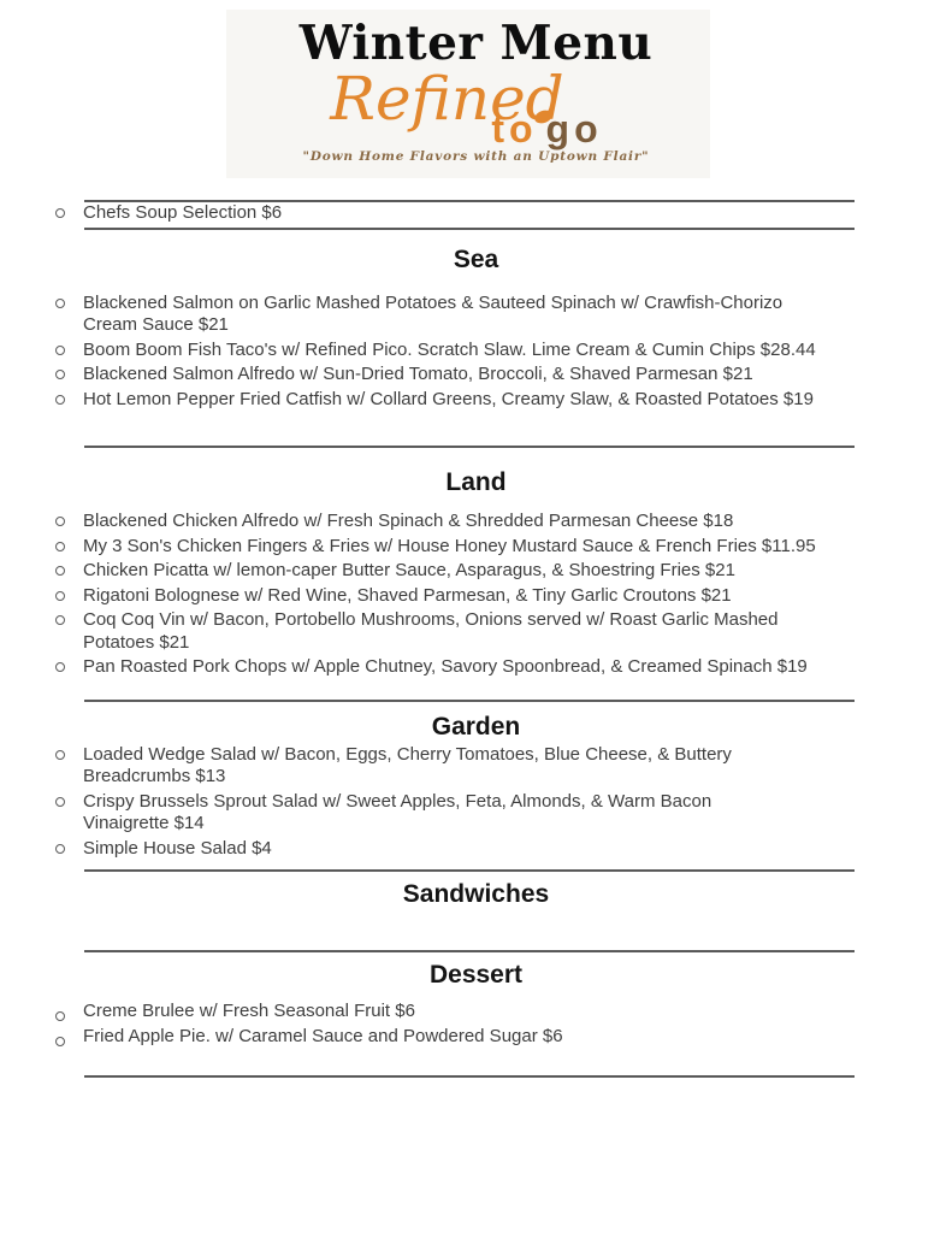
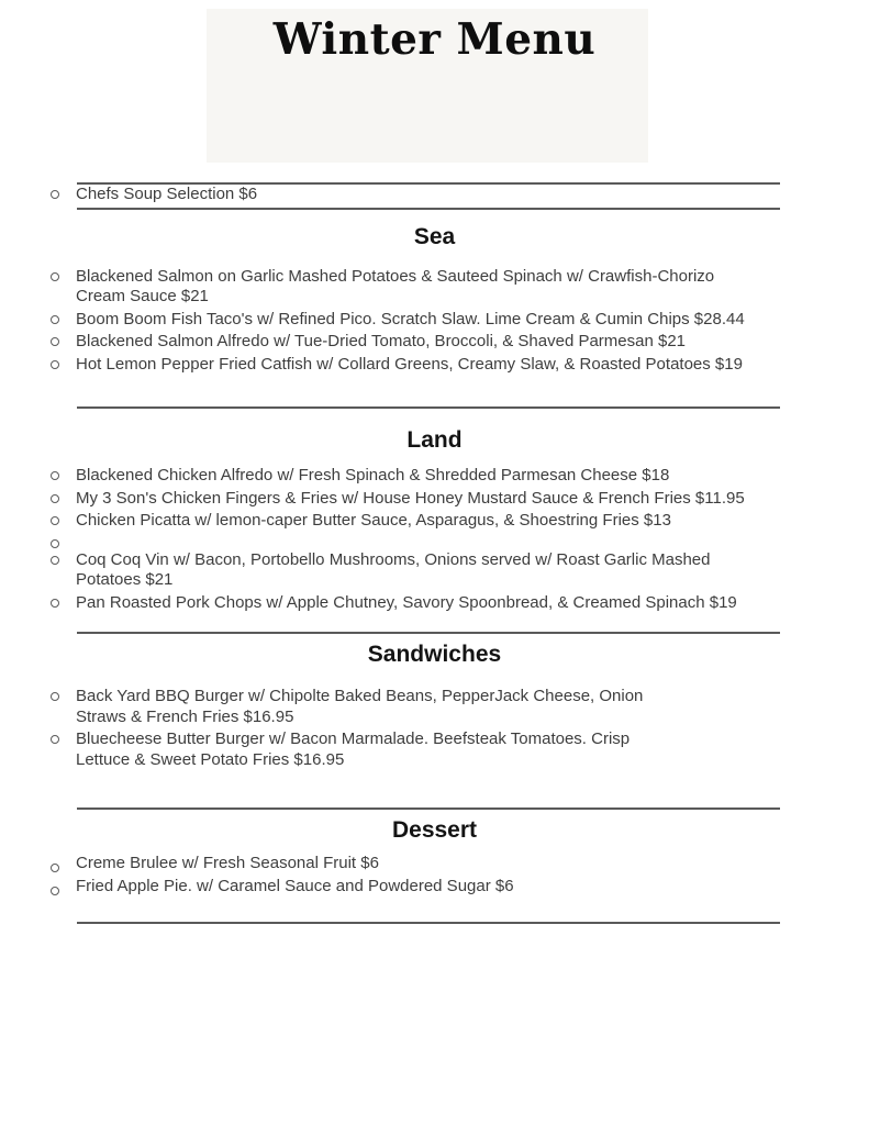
  Winter Menu
- Refined
- to go
- "Down Home Flavors with an Uptown Flair"
  Chefs Soup Selection $6
  Sea
  Blackened Salmon on Garlic Mashed Potatoes & Sauteed Spinach w/ Crawfish-Chorizo
  Cream Sauce $21
  Boom Boom Fish Taco's w/ Refined Pico. Scratch Slaw. Lime Cream & Cumin Chips $28.44
- Blackened Salmon Alfredo w/ Sun-Dried Tomato, Broccoli, & Shaved Parmesan $21
+ Blackened Salmon Alfredo w/ Tue-Dried Tomato, Broccoli, & Shaved Parmesan $21
  Hot Lemon Pepper Fried Catfish w/ Collard Greens, Creamy Slaw, & Roasted Potatoes $19
  Land
  Blackened Chicken Alfredo w/ Fresh Spinach & Shredded Parmesan Cheese $18
  My 3 Son's Chicken Fingers & Fries w/ House Honey Mustard Sauce & French Fries $11.95
- Chicken Picatta w/ lemon-caper Butter Sauce, Asparagus, & Shoestring Fries $21
+ Chicken Picatta w/ lemon-caper Butter Sauce, Asparagus, & Shoestring Fries $13
- Rigatoni Bolognese w/ Red Wine, Shaved Parmesan, & Tiny Garlic Croutons $21
  Coq Coq Vin w/ Bacon, Portobello Mushrooms, Onions served w/ Roast Garlic Mashed
  Potatoes $21
  Pan Roasted Pork Chops w/ Apple Chutney, Savory Spoonbread, & Creamed Spinach $19
- Garden
- Loaded Wedge Salad w/ Bacon, Eggs, Cherry Tomatoes, Blue Cheese, & Buttery
- Breadcrumbs $13
- Crispy Brussels Sprout Salad w/ Sweet Apples, Feta, Almonds, & Warm Bacon
- Vinaigrette $14
- Simple House Salad $4
  Sandwiches
+ Back Yard BBQ Burger w/ Chipolte Baked Beans, PepperJack Cheese, Onion
+ Straws & French Fries $16.95
+ Bluecheese Butter Burger w/ Bacon Marmalade. Beefsteak Tomatoes. Crisp
+ Lettuce & Sweet Potato Fries $16.95
  Dessert
  Creme Brulee w/ Fresh Seasonal Fruit $6
  Fried Apple Pie. w/ Caramel Sauce and Powdered Sugar $6
